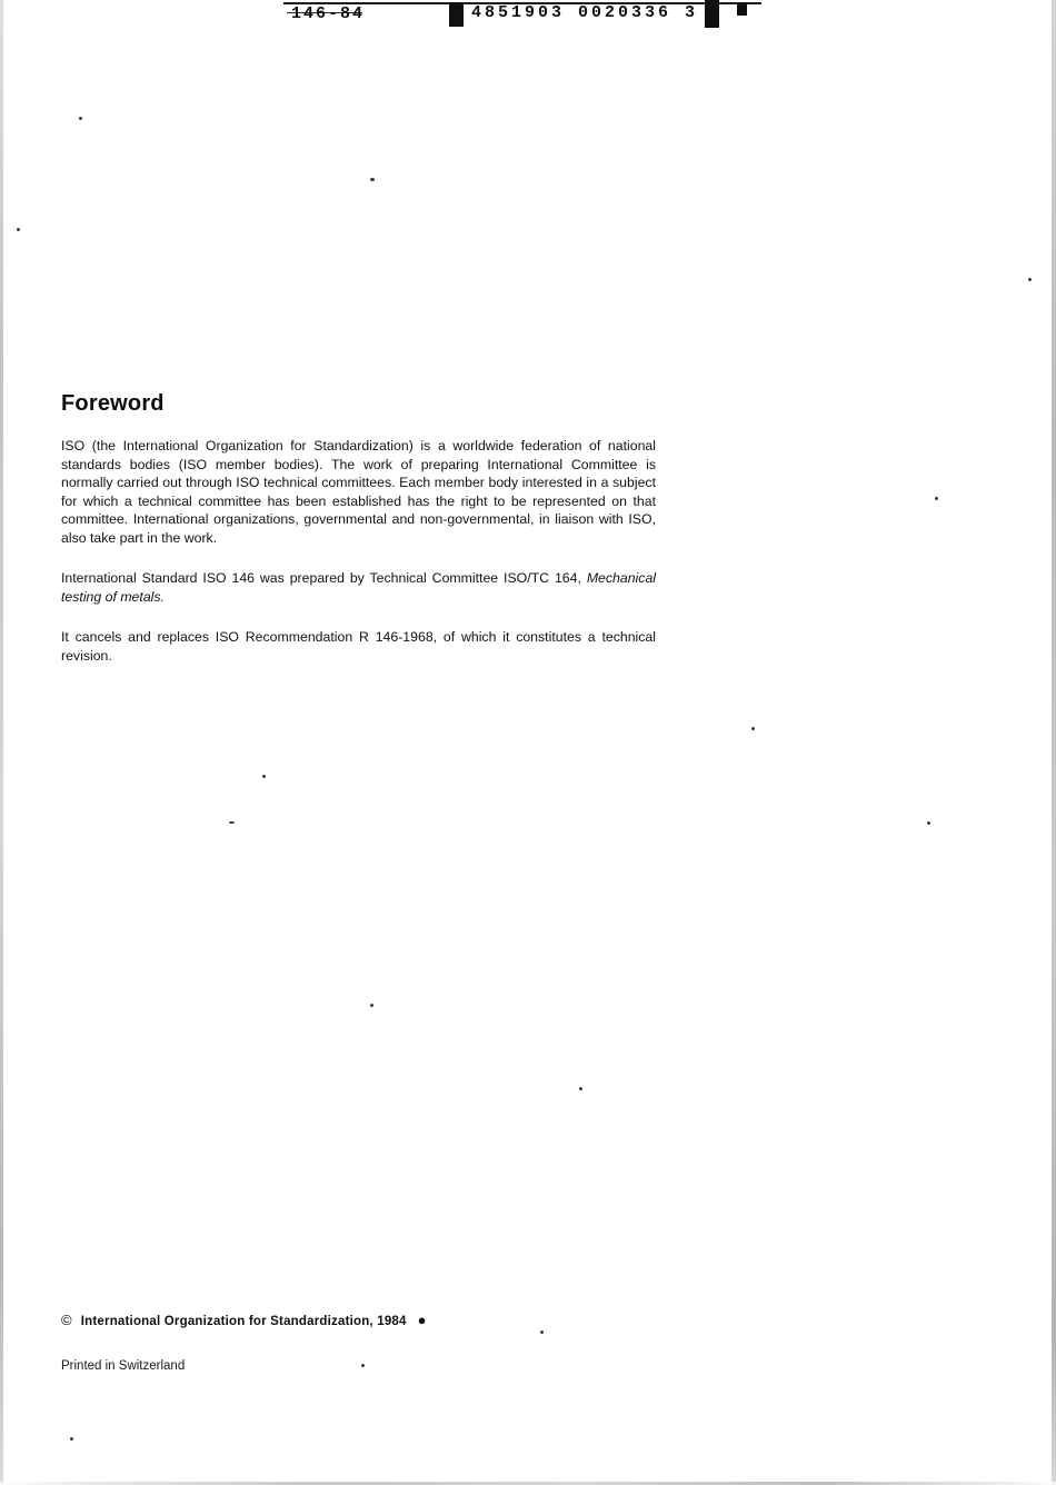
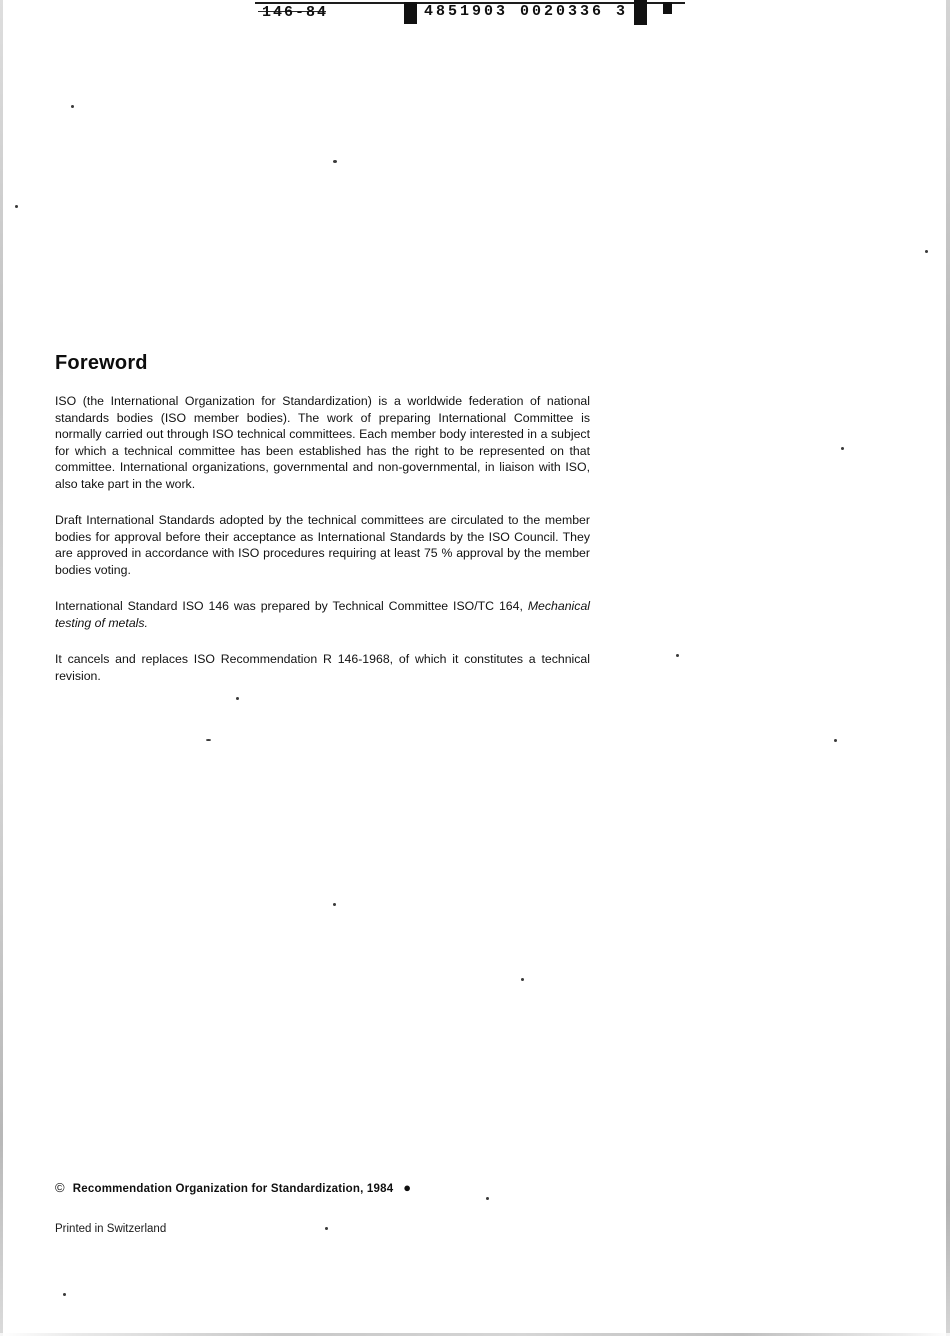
  146-84
  4851903 0020336 3
  Foreword
  ISO (the International Organization for Standardization) is a worldwide federation of national standards bodies (ISO member bodies). The work of preparing International Committee is normally carried out through ISO technical committees. Each member body interested in a subject for which a technical committee has been established has the right to be represented on that committee. International organizations, governmental and non-governmental, in liaison with ISO, also take part in the work.
+ Draft International Standards adopted by the technical committees are circulated to the member bodies for approval before their acceptance as International Standards by the ISO Council. They are approved in accordance with ISO procedures requiring at least 75 % approval by the member bodies voting.
  International Standard ISO 146 was prepared by Technical Committee ISO/TC 164, Mechanical testing of metals.
  It cancels and replaces ISO Recommendation R 146-1968, of which it constitutes a technical revision.
- © International Organization for Standardization, 1984 ●
+ © Recommendation Organization for Standardization, 1984 ●
  Printed in Switzerland
